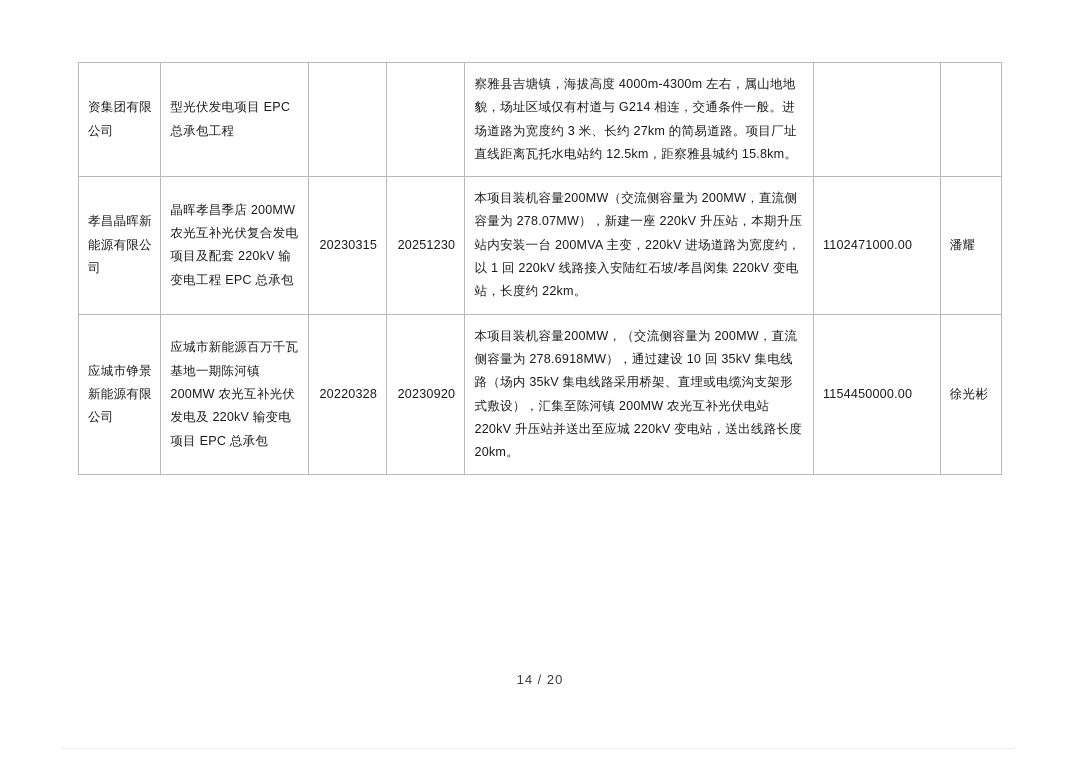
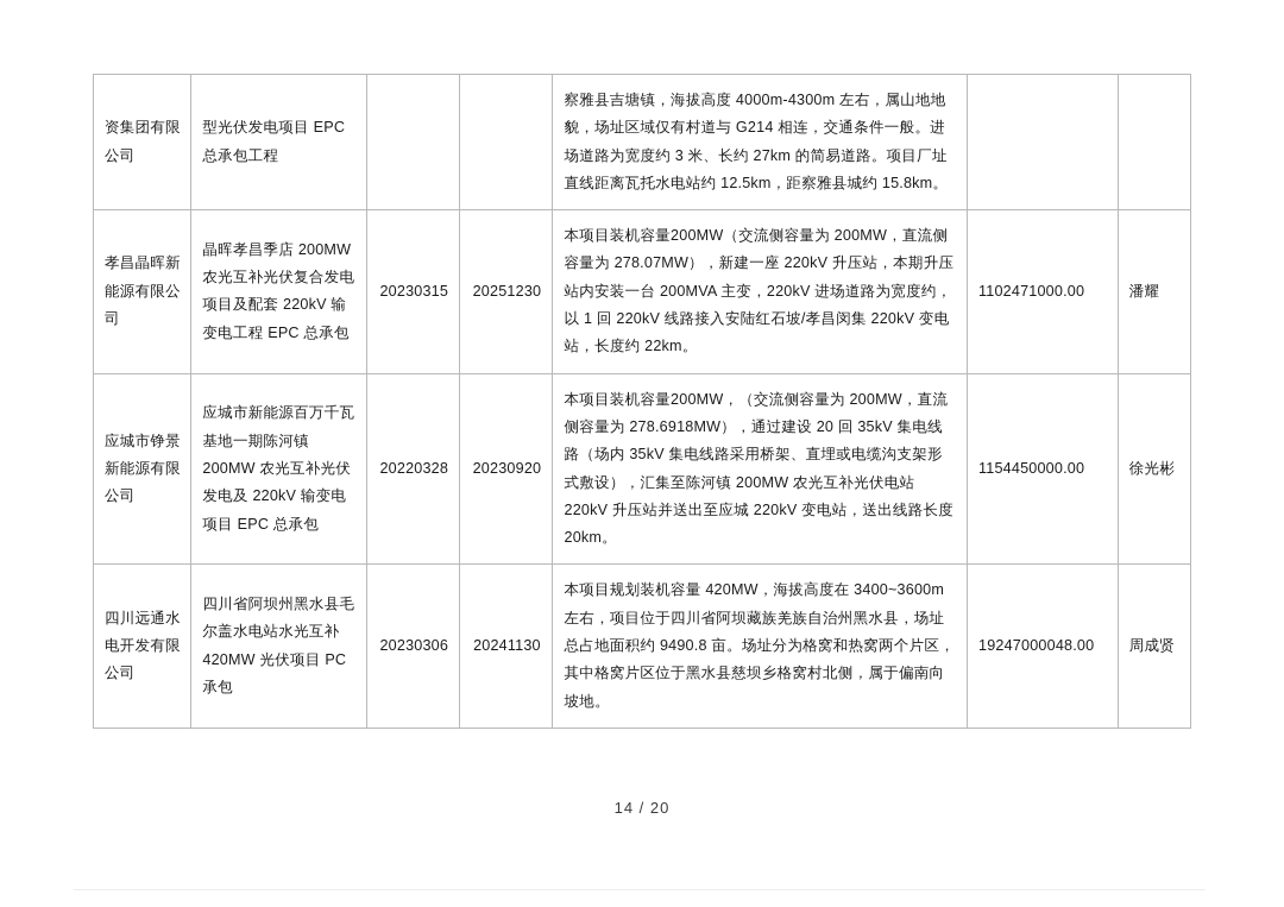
  资集团有限公司	型光伏发电项目 EPC 总承包工程			察雅县吉塘镇，海拔高度 4000m-4300m 左右，属山地地貌，场址区域仅有村道与 G214 相连，交通条件一般。进场道路为宽度约 3 米、长约 27km 的简易道路。项目厂址直线距离瓦托水电站约 12.5km，距察雅县城约 15.8km。
  孝昌晶晖新能源有限公司	晶晖孝昌季店 200MW 农光互补光伏复合发电项目及配套 220kV 输变电工程 EPC 总承包	20230315	20251230	本项目装机容量200MW（交流侧容量为 200MW，直流侧容量为 278.07MW），新建一座 220kV 升压站，本期升压站内安装一台 200MVA 主变，220kV 进场道路为宽度约，以 1 回 220kV 线路接入安陆红石坡/孝昌闵集 220kV 变电站，长度约 22km。	1102471000.00	潘耀
- 应城市铮景新能源有限公司	应城市新能源百万千瓦基地一期陈河镇 200MW 农光互补光伏发电及 220kV 输变电项目 EPC 总承包	20220328	20230920	本项目装机容量200MW，（交流侧容量为 200MW，直流侧容量为 278.6918MW），通过建设 10 回 35kV 集电线路（场内 35kV 集电线路采用桥架、直埋或电缆沟支架形式敷设），汇集至陈河镇 200MW 农光互补光伏电站220kV 升压站并送出至应城 220kV 变电站，送出线路长度 20km。	1154450000.00	徐光彬
+ 应城市铮景新能源有限公司	应城市新能源百万千瓦基地一期陈河镇 200MW 农光互补光伏发电及 220kV 输变电项目 EPC 总承包	20220328	20230920	本项目装机容量200MW，（交流侧容量为 200MW，直流侧容量为 278.6918MW），通过建设 20 回 35kV 集电线路（场内 35kV 集电线路采用桥架、直埋或电缆沟支架形式敷设），汇集至陈河镇 200MW 农光互补光伏电站220kV 升压站并送出至应城 220kV 变电站，送出线路长度 20km。	1154450000.00	徐光彬
+ 四川远通水电开发有限公司	四川省阿坝州黑水县毛尔盖水电站水光互补 420MW 光伏项目 PC 承包	20230306	20241130	本项目规划装机容量 420MW，海拔高度在 3400~3600m 左右，项目位于四川省阿坝藏族羌族自治州黑水县，场址总占地面积约 9490.8 亩。场址分为格窝和热窝两个片区，其中格窝片区位于黑水县慈坝乡格窝村北侧，属于偏南向坡地。	19247000048.00	周成贤
  14 / 20
